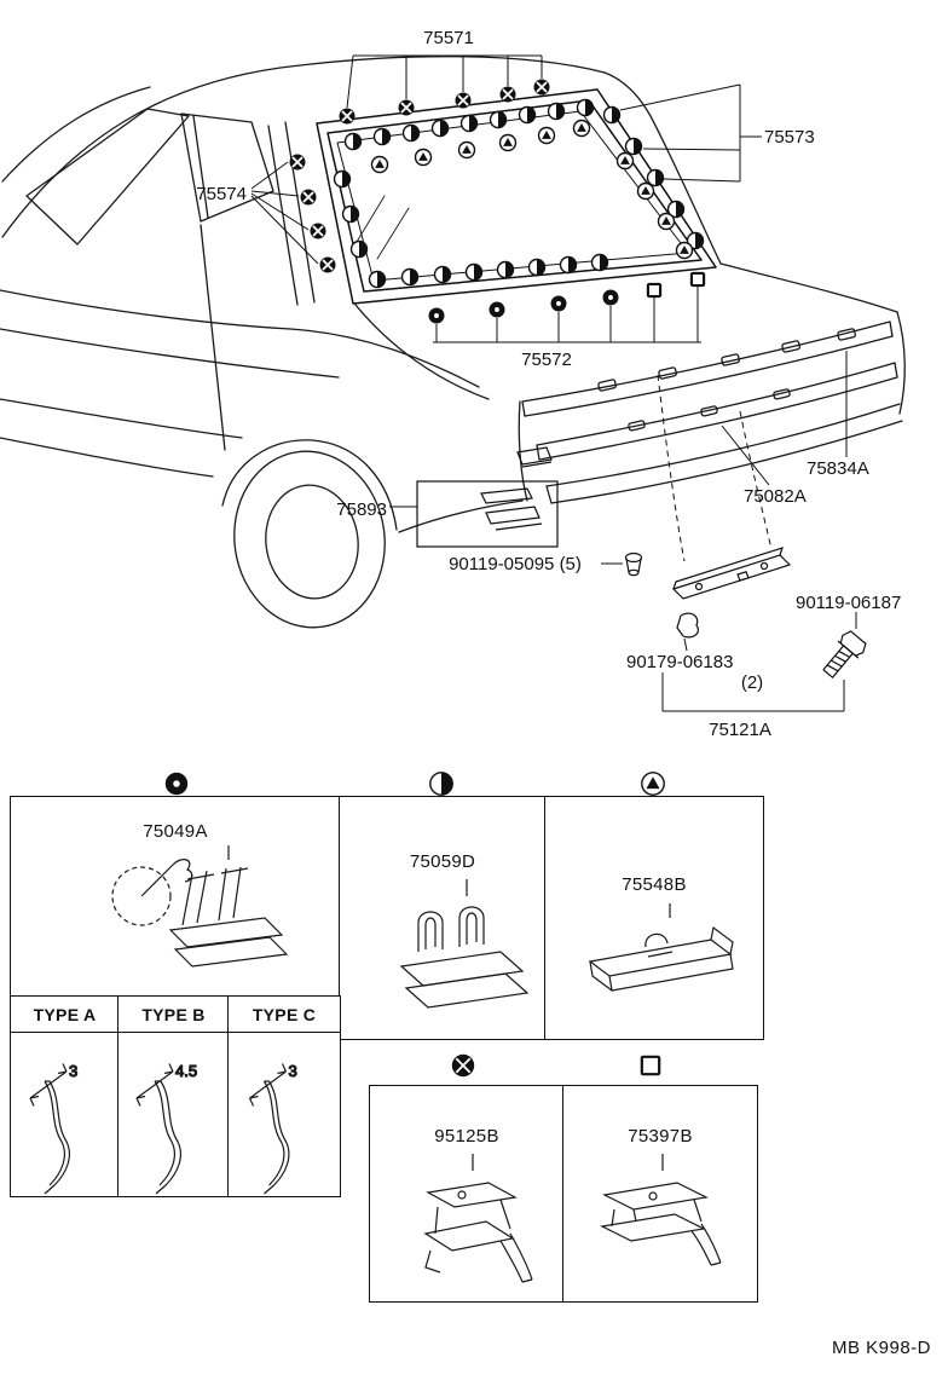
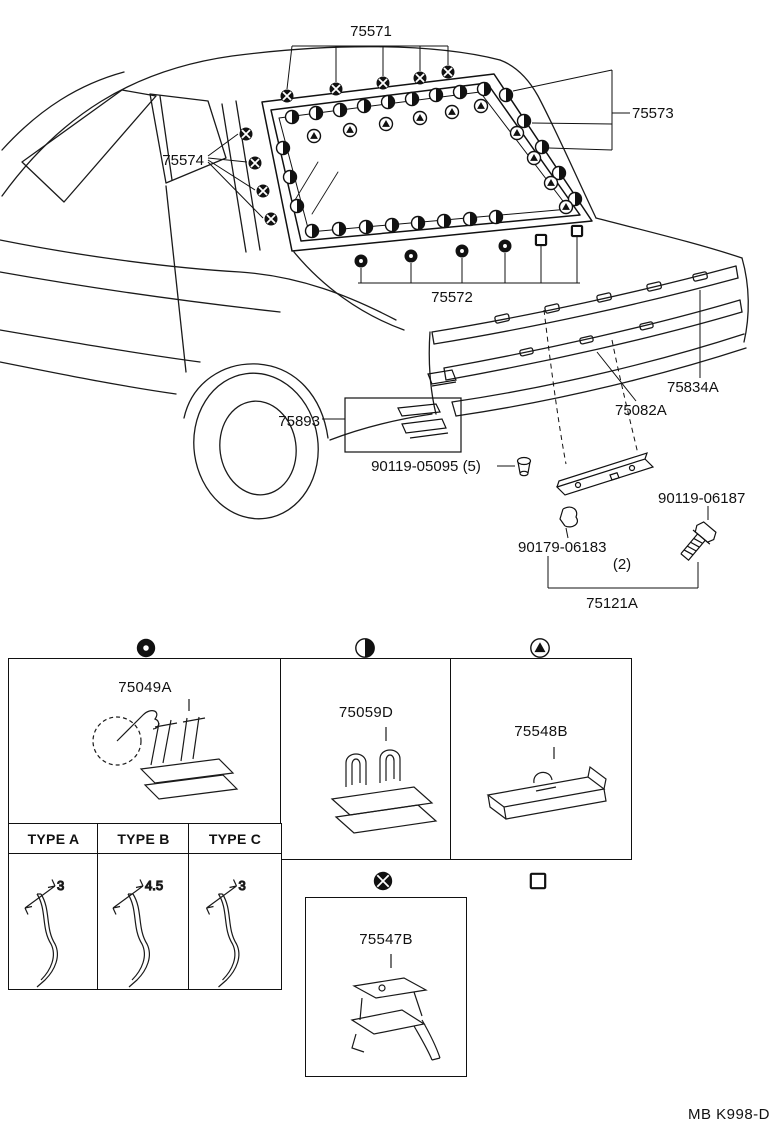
  75571
  75573
  75574
  75572
  75834A
  75082A
  75893
  90119-05095 (5)
  90119-06187
  90179-06183
  (2)
  75121A
  75049A
  75059D
  75548B
  TYPE A
  TYPE B
  TYPE C
  3
  4.5
  3
- 95125B
+ 75547B
- 75397B
  MB K998-D
